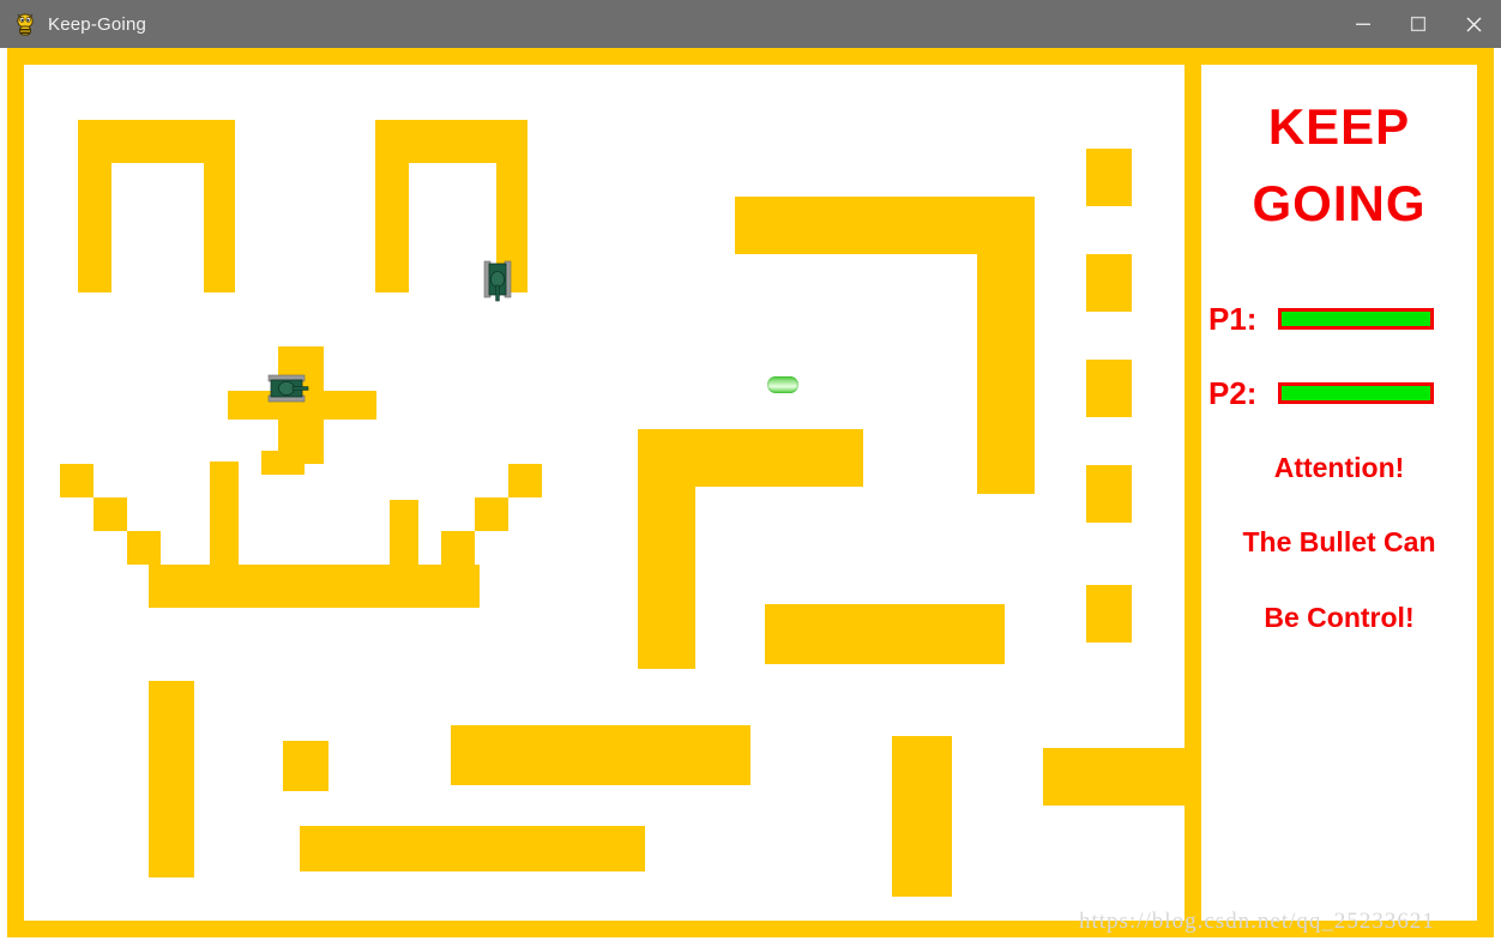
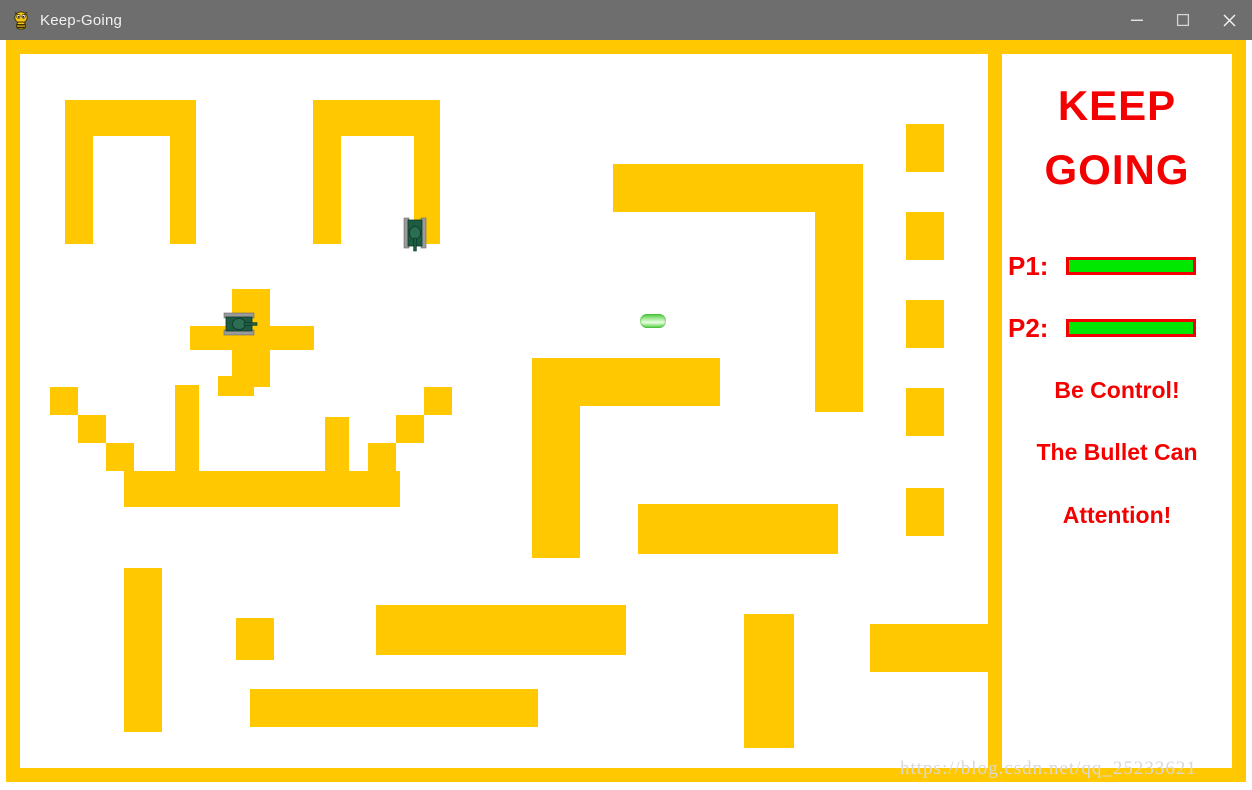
  Keep-Going
  KEEP
  GOING
  P1:
  P2:
- Attention!
+ Be Control!
  The Bullet Can
- Be Control!
+ Attention!
  https://blog.csdn.net/qq_25233621
